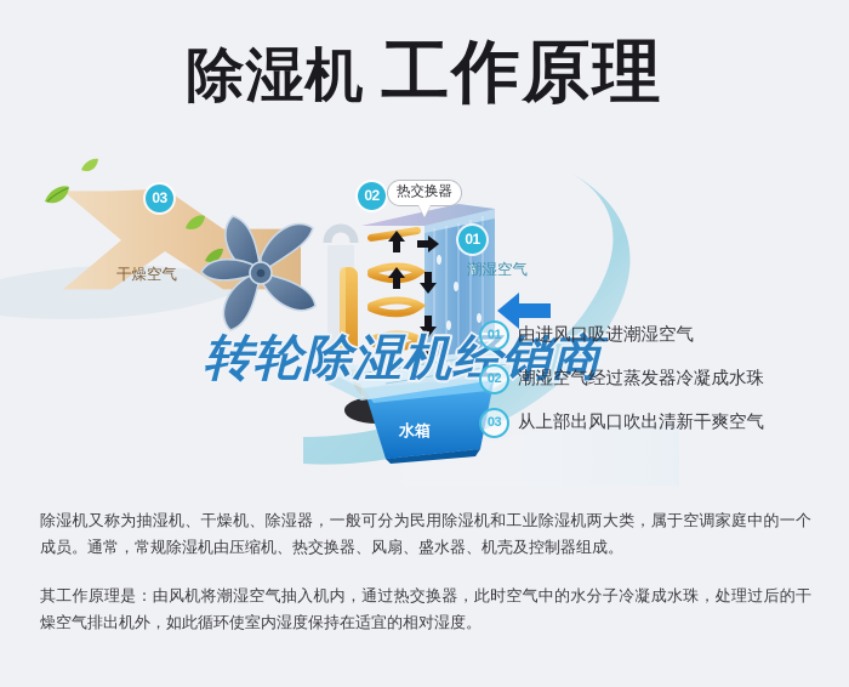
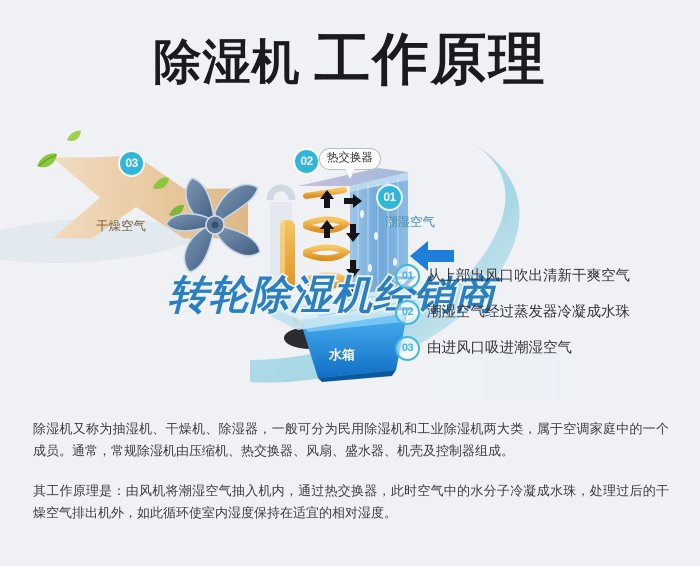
  除湿机 工作原理
  03
  02
  01
  热交换器
  干燥空气
  潮湿空气
  水箱
  转轮除湿机经销商
- 01 由进风口吸进潮湿空气
+ 01 从上部出风口吹出清新干爽空气
  02 潮湿空气经过蒸发器冷凝成水珠
- 03 从上部出风口吹出清新干爽空气
+ 03 由进风口吸进潮湿空气
  除湿机又称为抽湿机、干燥机、除湿器，一般可分为民用除湿机和工业除湿机两大类，属于空调家庭中的一个成员。通常，常规除湿机由压缩机、热交换器、风扇、盛水器、机壳及控制器组成。
  其工作原理是：由风机将潮湿空气抽入机内，通过热交换器，此时空气中的水分子冷凝成水珠，处理过后的干燥空气排出机外，如此循环使室内湿度保持在适宜的相对湿度。
